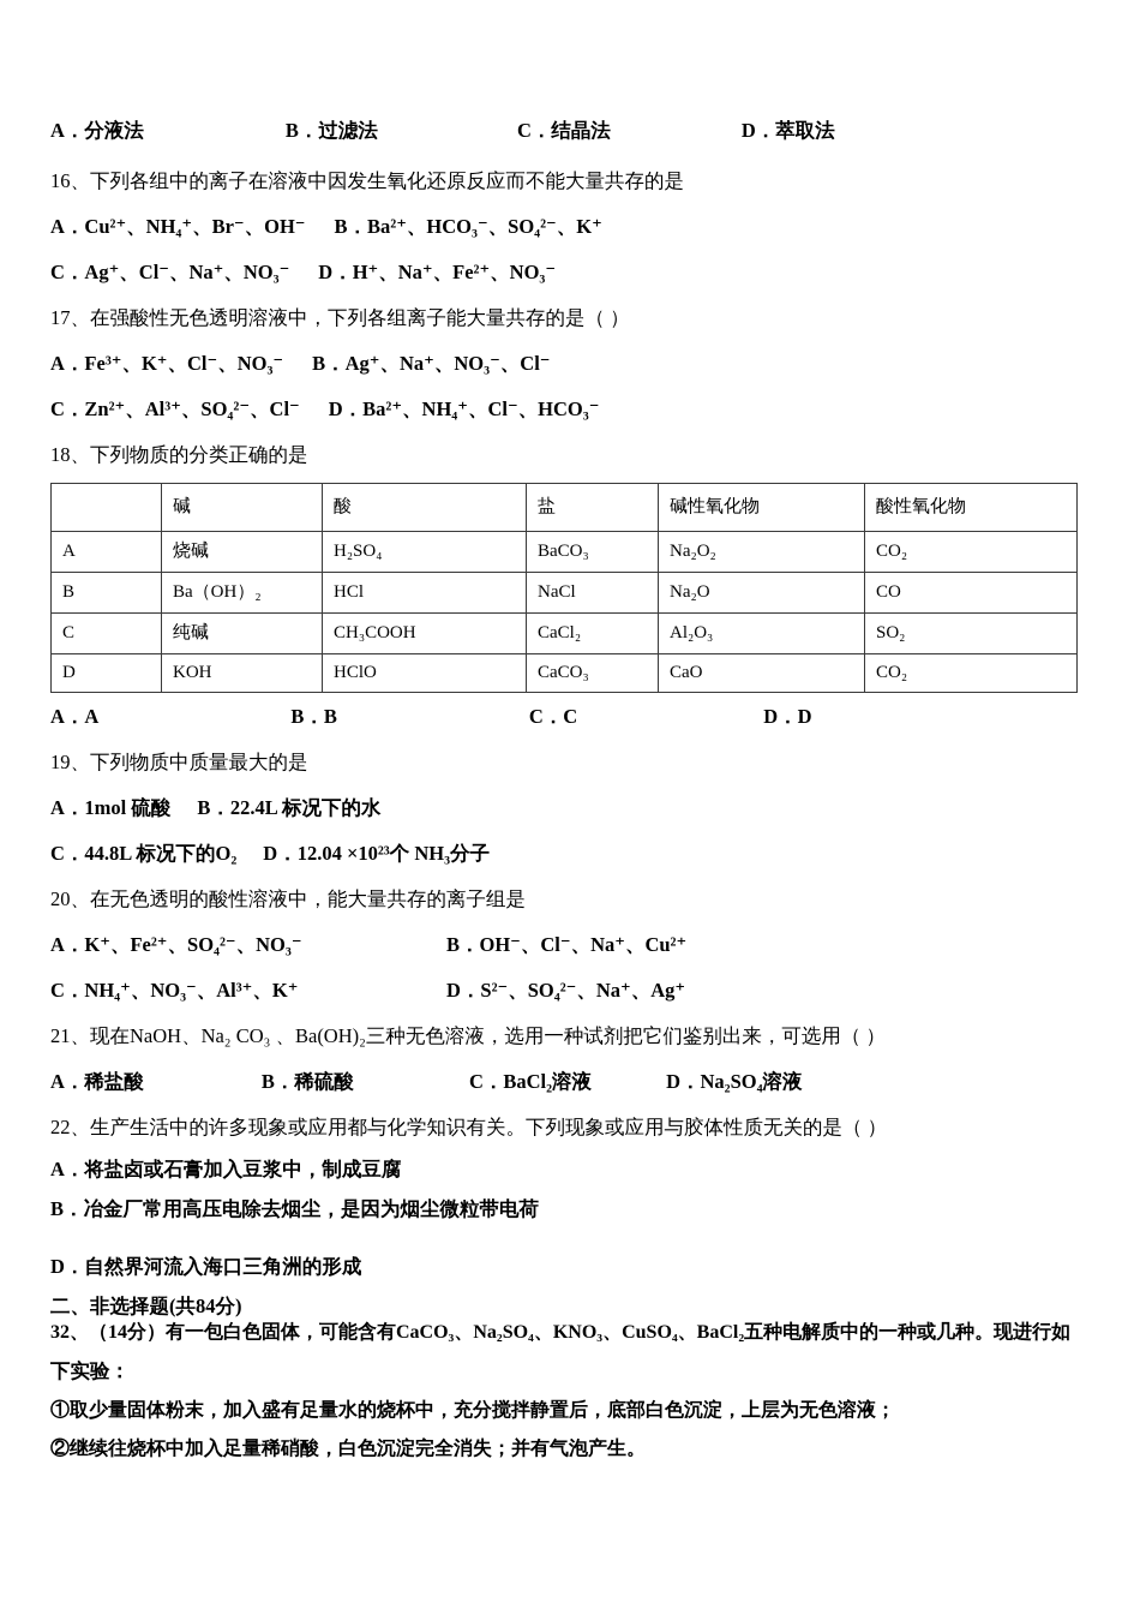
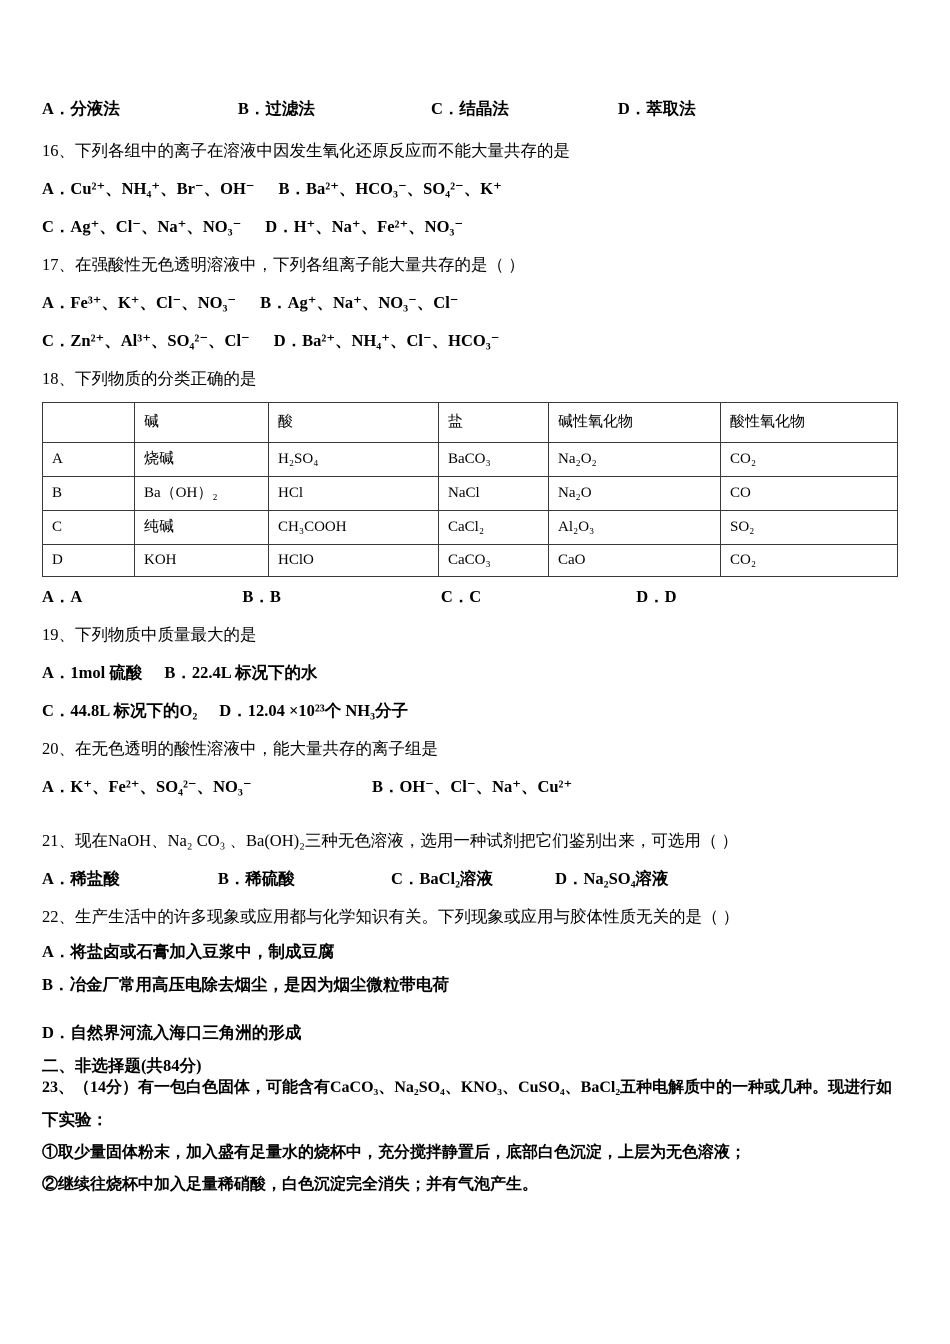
  A．分液法
  B．过滤法
  C．结晶法
  D．萃取法
  16、下列各组中的离子在溶液中因发生氧化还原反应而不能大量共存的是
  A．Cu²⁺、NH₄⁺、Br⁻、OH⁻
  B．Ba²⁺、HCO₃⁻、SO₄²⁻、K⁺
  C．Ag⁺、Cl⁻、Na⁺、NO₃⁻
  D．H⁺、Na⁺、Fe²⁺、NO₃⁻
  17、在强酸性无色透明溶液中，下列各组离子能大量共存的是（ ）
  A．Fe³⁺、K⁺、Cl⁻、NO₃⁻
  B．Ag⁺、Na⁺、NO₃⁻、Cl⁻
  C．Zn²⁺、Al³⁺、SO₄²⁻、Cl⁻
  D．Ba²⁺、NH₄⁺、Cl⁻、HCO₃⁻
  18、下列物质的分类正确的是
  	碱	酸	盐	碱性氧化物	酸性氧化物
  A	烧碱	H₂SO₄	BaCO₃	Na₂O₂	CO₂
  B	Ba（OH）₂	HCl	NaCl	Na₂O	CO
  C	纯碱	CH₃COOH	CaCl₂	Al₂O₃	SO₂
  D	KOH	HClO	CaCO₃	CaO	CO₂
  A．A
  B．B
  C．C
  D．D
  19、下列物质中质量最大的是
  A．1mol 硫酸
  B．22.4L 标况下的水
  C．44.8L 标况下的O₂
  D．12.04 ×10²³个 NH₃分子
  20、在无色透明的酸性溶液中，能大量共存的离子组是
  A．K⁺、Fe²⁺、SO₄²⁻、NO₃⁻
  B．OH⁻、Cl⁻、Na⁺、Cu²⁺
- C．NH₄⁺、NO₃⁻、Al³⁺、K⁺
- D．S²⁻、SO₄²⁻、Na⁺、Ag⁺
  21、现在NaOH、Na₂ CO₃ 、Ba(OH)₂三种无色溶液，选用一种试剂把它们鉴别出来，可选用（ ）
  A．稀盐酸
  B．稀硫酸
  C．BaCl₂溶液
  D．Na₂SO₄溶液
  22、生产生活中的许多现象或应用都与化学知识有关。下列现象或应用与胶体性质无关的是（ ）
  A．将盐卤或石膏加入豆浆中，制成豆腐
  B．冶金厂常用高压电除去烟尘，是因为烟尘微粒带电荷
  D．自然界河流入海口三角洲的形成
  二、非选择题(共84分)
- 32、（14分）有一包白色固体，可能含有CaCO₃、Na₂SO₄、KNO₃、CuSO₄、BaCl₂五种电解质中的一种或几种。现进行如
+ 23、（14分）有一包白色固体，可能含有CaCO₃、Na₂SO₄、KNO₃、CuSO₄、BaCl₂五种电解质中的一种或几种。现进行如
  下实验：
  ①取少量固体粉末，加入盛有足量水的烧杯中，充分搅拌静置后，底部白色沉淀，上层为无色溶液；
  ②继续往烧杯中加入足量稀硝酸，白色沉淀完全消失；并有气泡产生。
